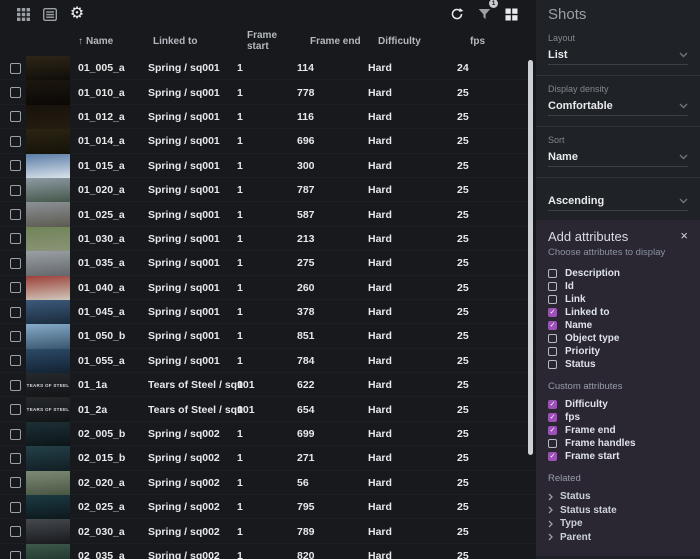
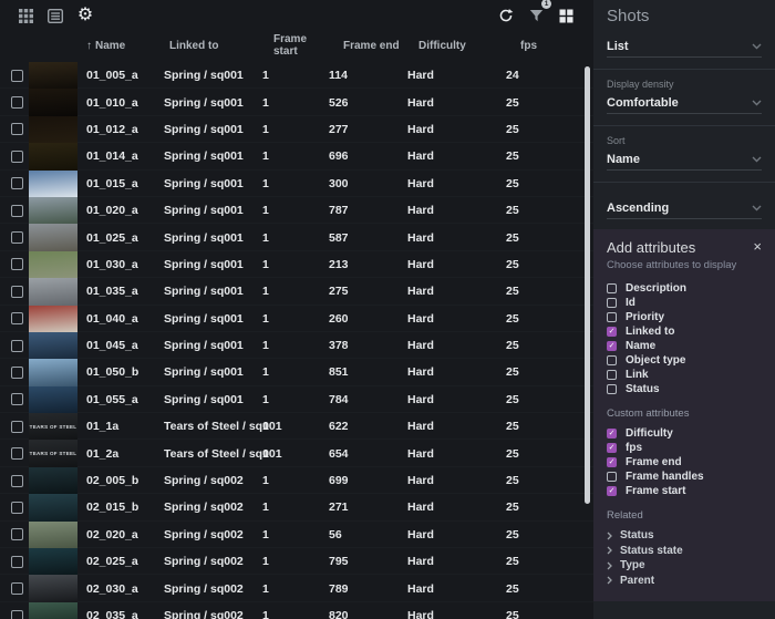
  ⚙
  ↑ Name
  Linked to
  Frame start
  Frame end
  Difficulty
  fps
  01_005_a
  Spring / sq001
  1
  114
  Hard
  24
  01_010_a
  Spring / sq001
  1
- 778
+ 526
  Hard
  25
  01_012_a
  Spring / sq001
  1
- 116
+ 277
  Hard
  25
  01_014_a
  Spring / sq001
  1
  696
  Hard
  25
  01_015_a
  Spring / sq001
  1
  300
  Hard
  25
  01_020_a
  Spring / sq001
  1
  787
  Hard
  25
  01_025_a
  Spring / sq001
  1
  587
  Hard
  25
  01_030_a
  Spring / sq001
  1
  213
  Hard
  25
  01_035_a
  Spring / sq001
  1
  275
  Hard
  25
  01_040_a
  Spring / sq001
  1
  260
  Hard
  25
  01_045_a
  Spring / sq001
  1
  378
  Hard
  25
  01_050_b
  Spring / sq001
  1
  851
  Hard
  25
  01_055_a
  Spring / sq001
  1
  784
  Hard
  25
  01_1a
  Tears of Steel / sq
  1
  622
  Hard
  25
  01_2a
  Tears of Steel / sq
  1
  654
  Hard
  25
  02_005_b
  Spring / sq002
  1
  699
  Hard
  25
  02_015_b
  Spring / sq002
  1
  271
  Hard
  25
  02_020_a
  Spring / sq002
  1
  56
  Hard
  25
  02_025_a
  Spring / sq002
  1
  795
  Hard
  25
  02_030_a
  Spring / sq002
  1
  789
  Hard
  25
  02_035_a
  Spring / sq002
  1
  820
  Hard
  25
  Shots
- Layout
  List
  Display density
  Comfortable
  Sort
  Name
  Ascending
  Add attributes
  ×
  Choose attributes to display
  Description
  Id
- Link
+ Priority
  Linked to
  Name
  Object type
- Priority
+ Link
  Status
  Custom attributes
  Difficulty
  fps
  Frame end
  Frame handles
  Frame start
  Related
  Status
  Status state
  Type
  Parent
